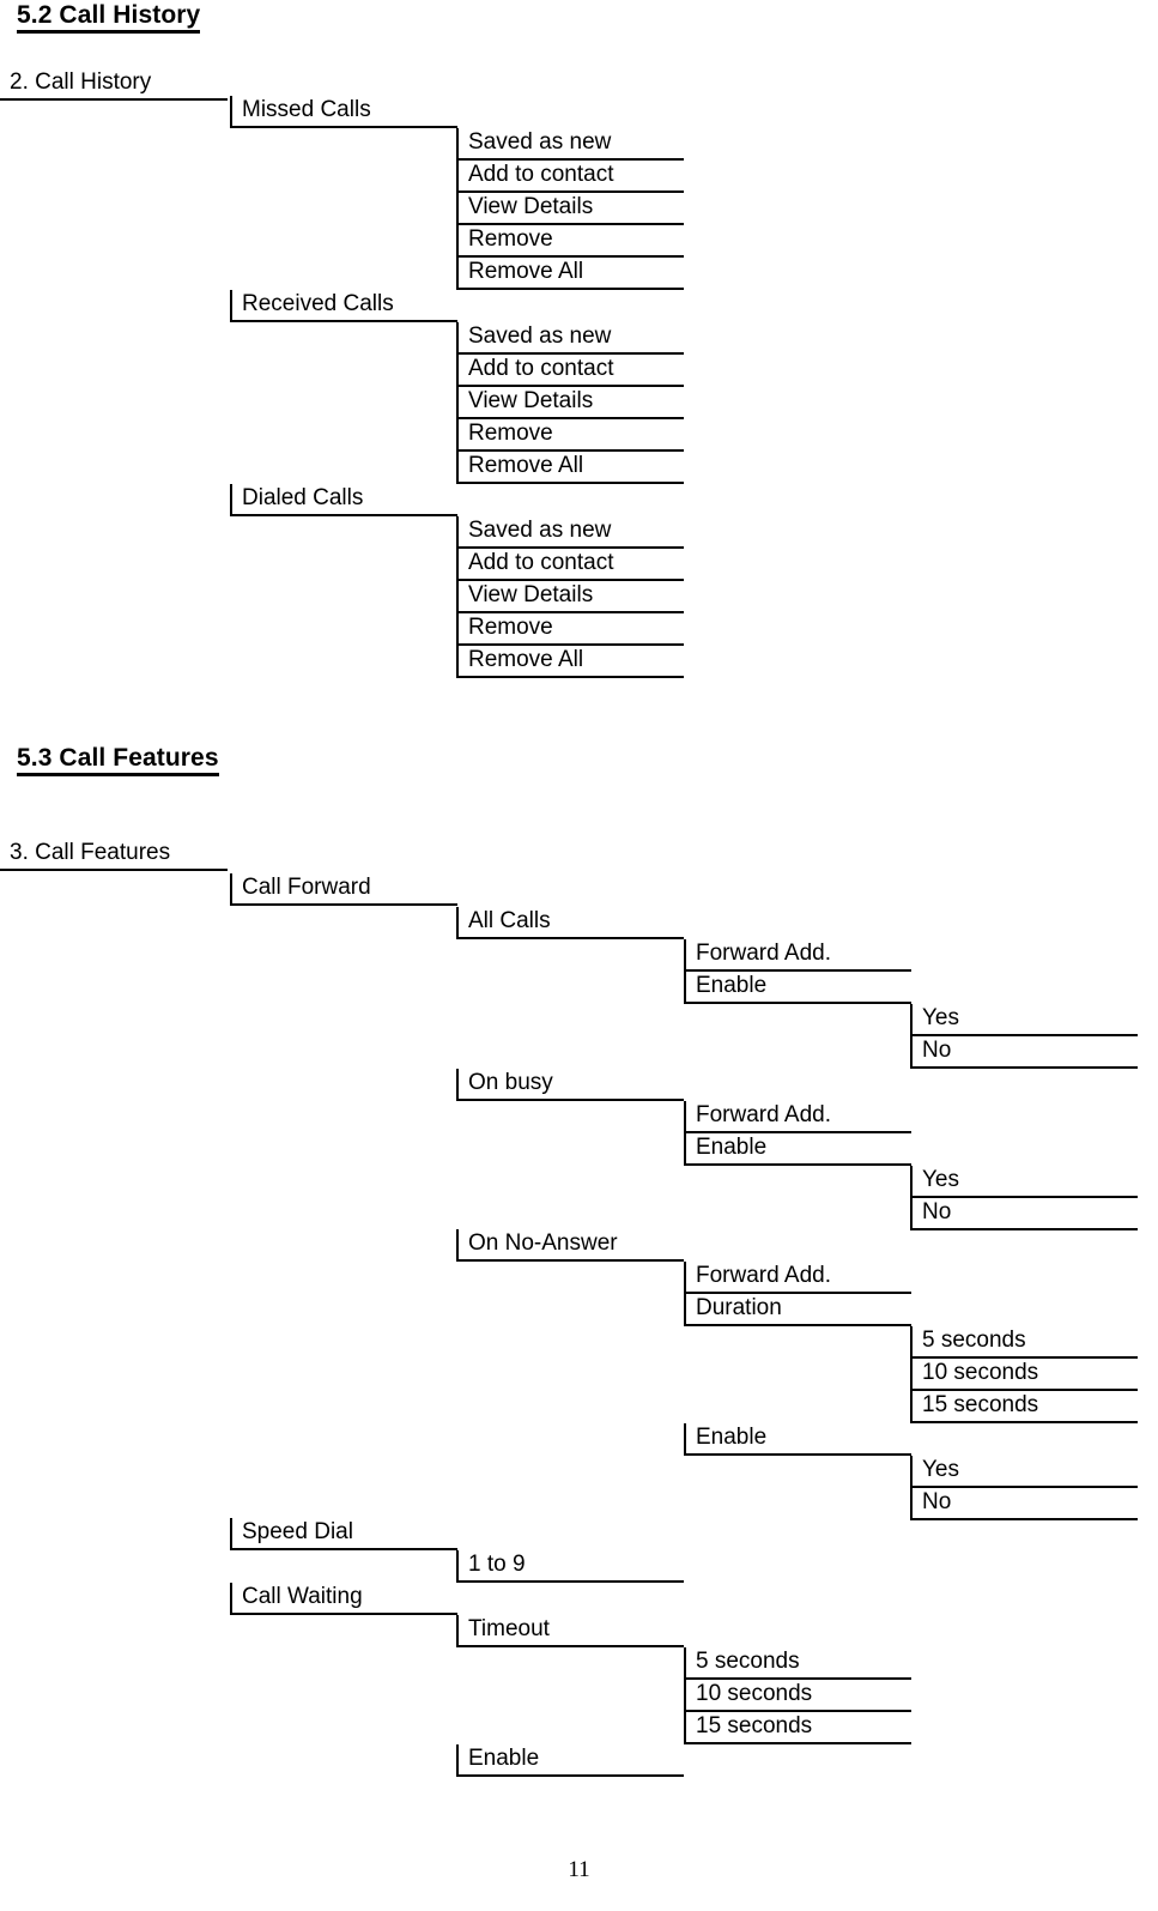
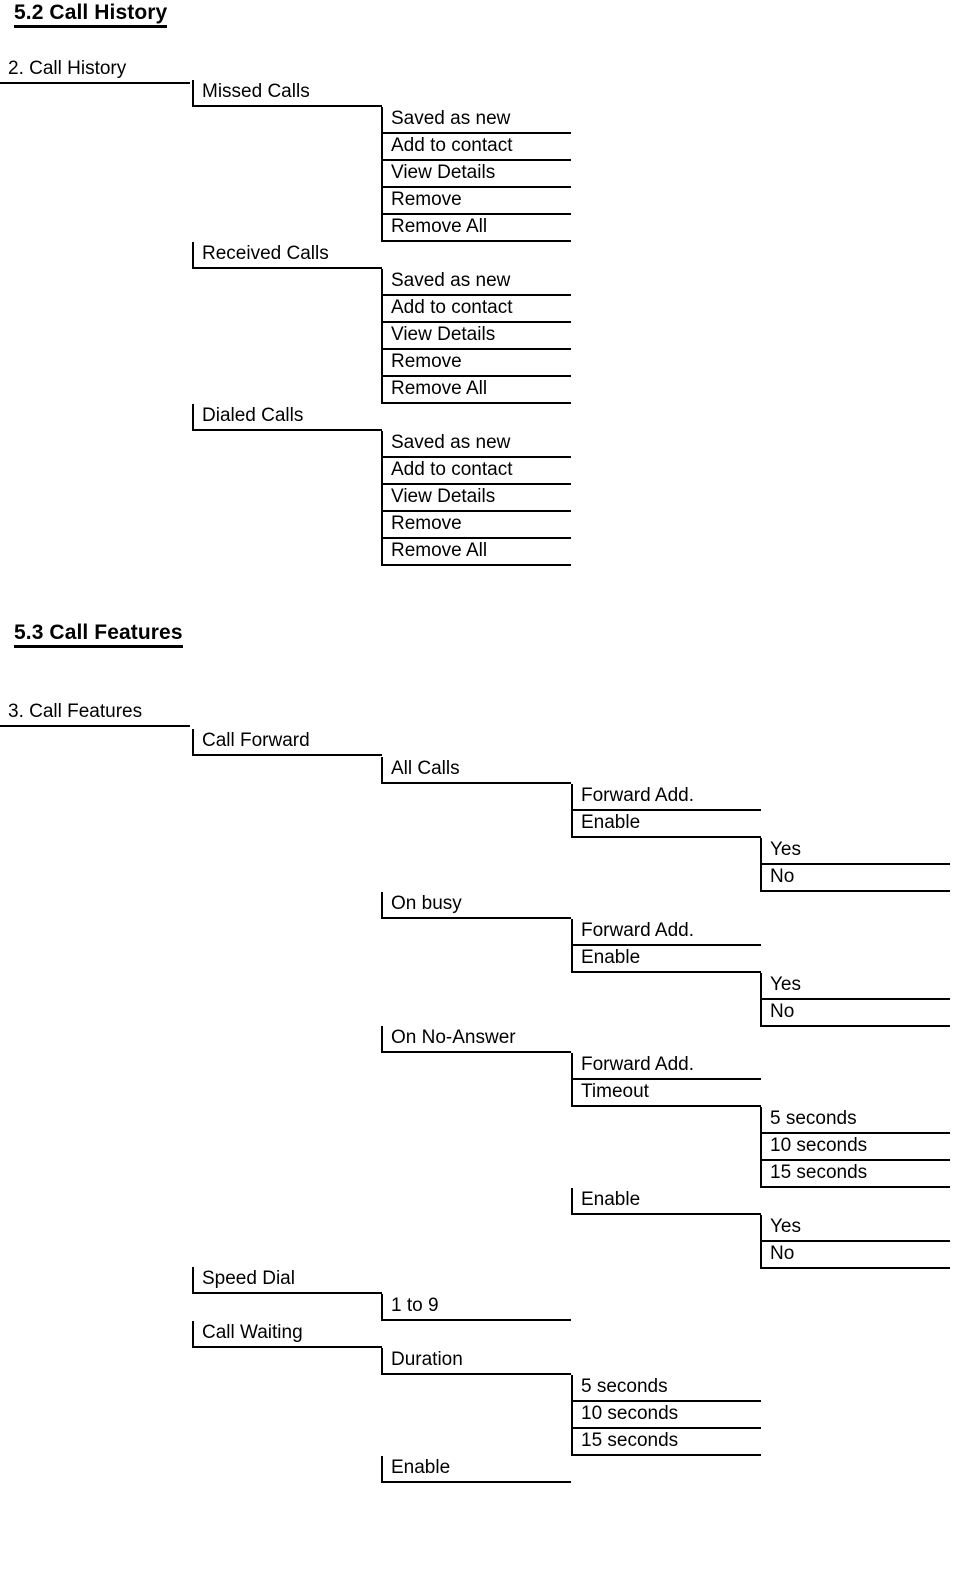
- 11
  5.2 Call History
  5.3 Call Features
  2. Call History
  Missed Calls
  Saved as new
  Add to contact
  View Details
  Remove
  Remove All
  Received Calls
  Saved as new
  Add to contact
  View Details
  Remove
  Remove All
  Dialed Calls
  Saved as new
  Add to contact
  View Details
  Remove
  Remove All
  3. Call Features
  Call Forward
  All Calls
  Forward Add.
  Enable
  Yes
  No
  On busy
  Forward Add.
  Enable
  Yes
  No
  On No-Answer
  Forward Add.
- Duration
+ Timeout
  5 seconds
  10 seconds
  15 seconds
  Enable
  Yes
  No
  Speed Dial
  1 to 9
  Call Waiting
- Timeout
+ Duration
  5 seconds
  10 seconds
  15 seconds
  Enable
